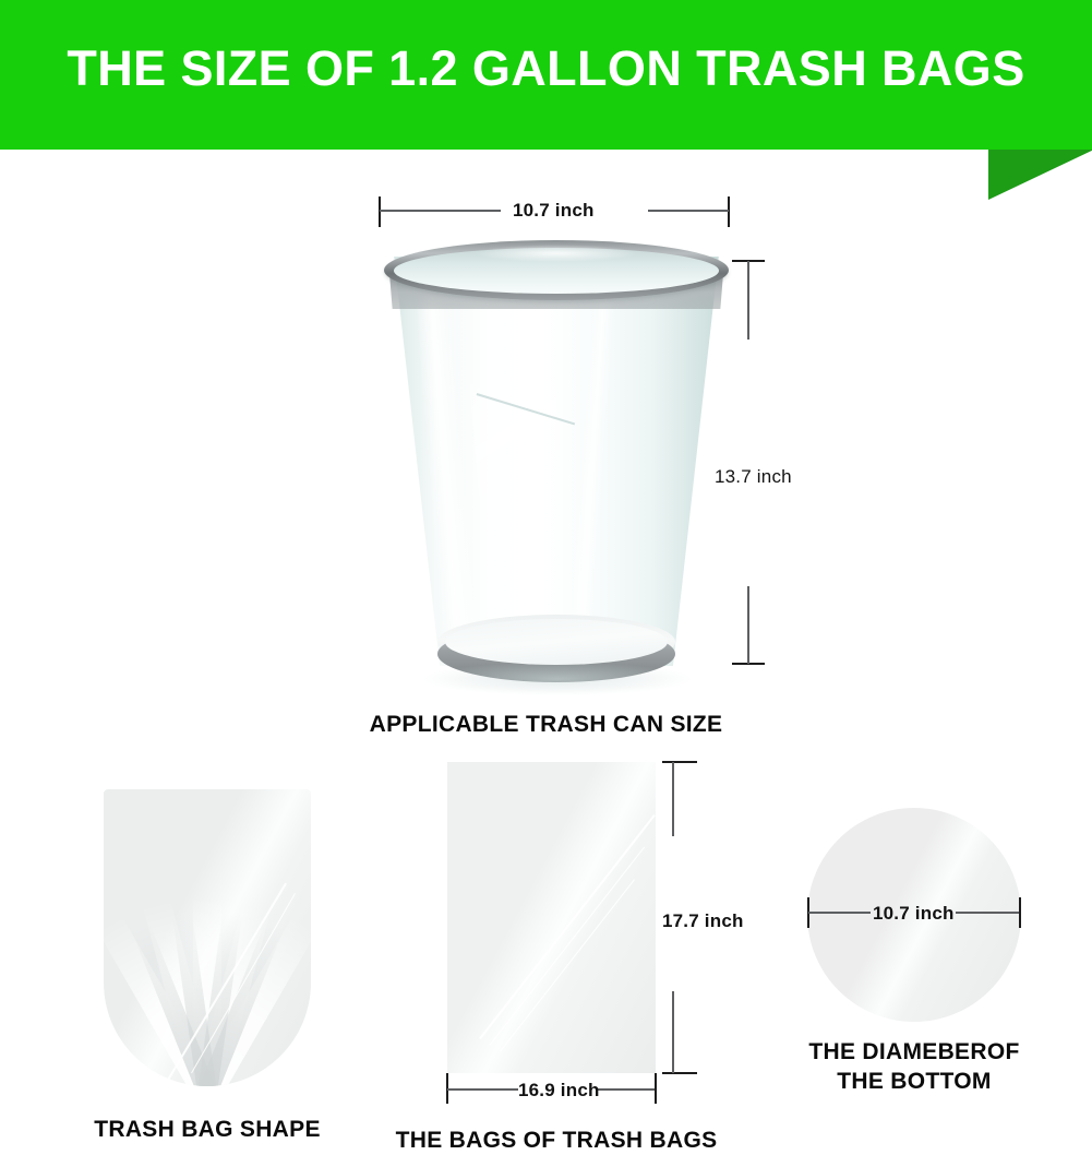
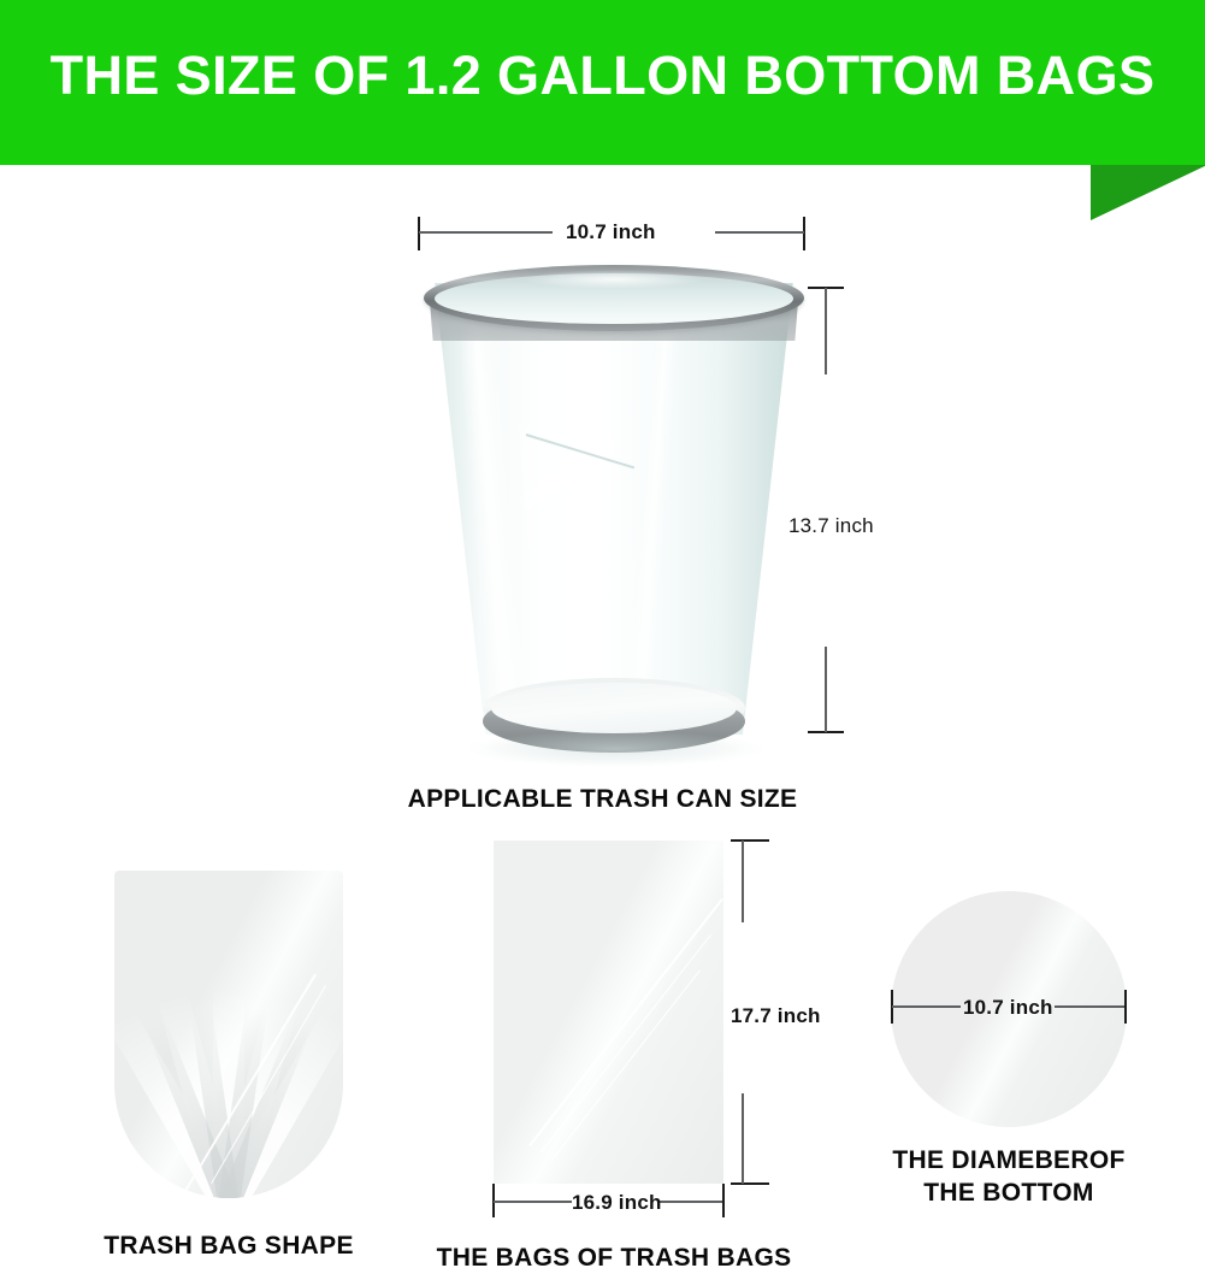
- THE SIZE OF 1.2 GALLON TRASH BAGS
+ THE SIZE OF 1.2 GALLON BOTTOM BAGS
  10.7 inch
  13.7 inch
  APPLICABLE TRASH CAN SIZE
  TRASH BAG SHAPE
  17.7 inch
  16.9 inch
  THE BAGS OF TRASH BAGS
  10.7 inch
  THE DIAMEBEROF
  THE BOTTOM
